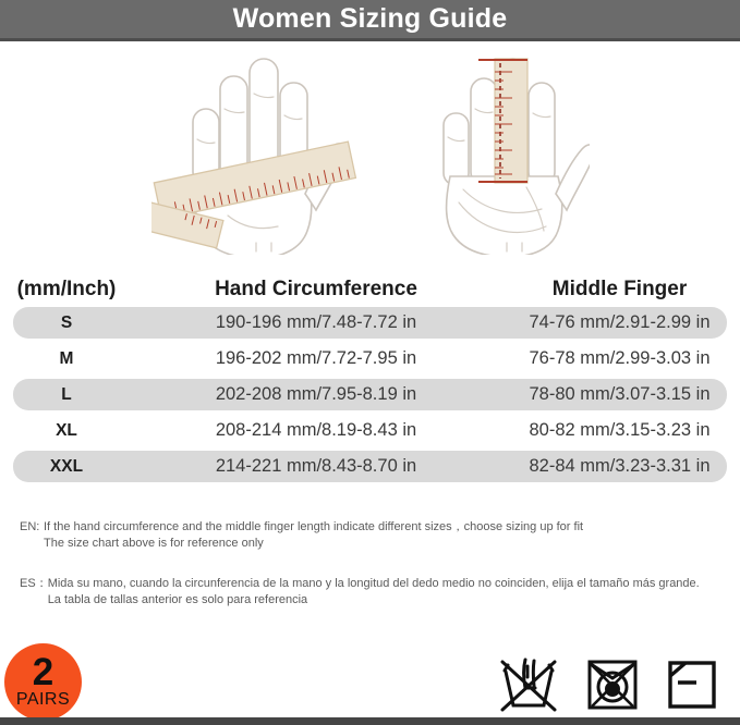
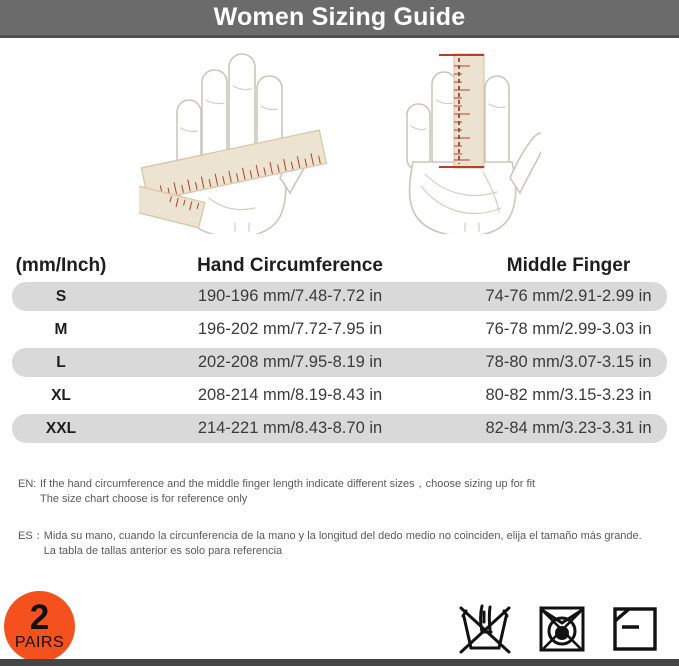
  Women Sizing Guide
  (mm/Inch)
  Hand Circumference
  Middle Finger
  S
  190-196 mm/7.48-7.72 in
  74-76 mm/2.91-2.99 in
  M
  196-202 mm/7.72-7.95 in
  76-78 mm/2.99-3.03 in
  L
  202-208 mm/7.95-8.19 in
  78-80 mm/3.07-3.15 in
  XL
  208-214 mm/8.19-8.43 in
  80-82 mm/3.15-3.23 in
  XXL
  214-221 mm/8.43-8.70 in
  82-84 mm/3.23-3.31 in
  EN:
  If the hand circumference and the middle finger length indicate different sizes，choose sizing up for fit
- The size chart above is for reference only
+ The size chart choose is for reference only
  ES：
  Mida su mano, cuando la circunferencia de la mano y la longitud del dedo medio no coinciden, elija el tamaño más grande.
  La tabla de tallas anterior es solo para referencia
  2
  PAIRS
